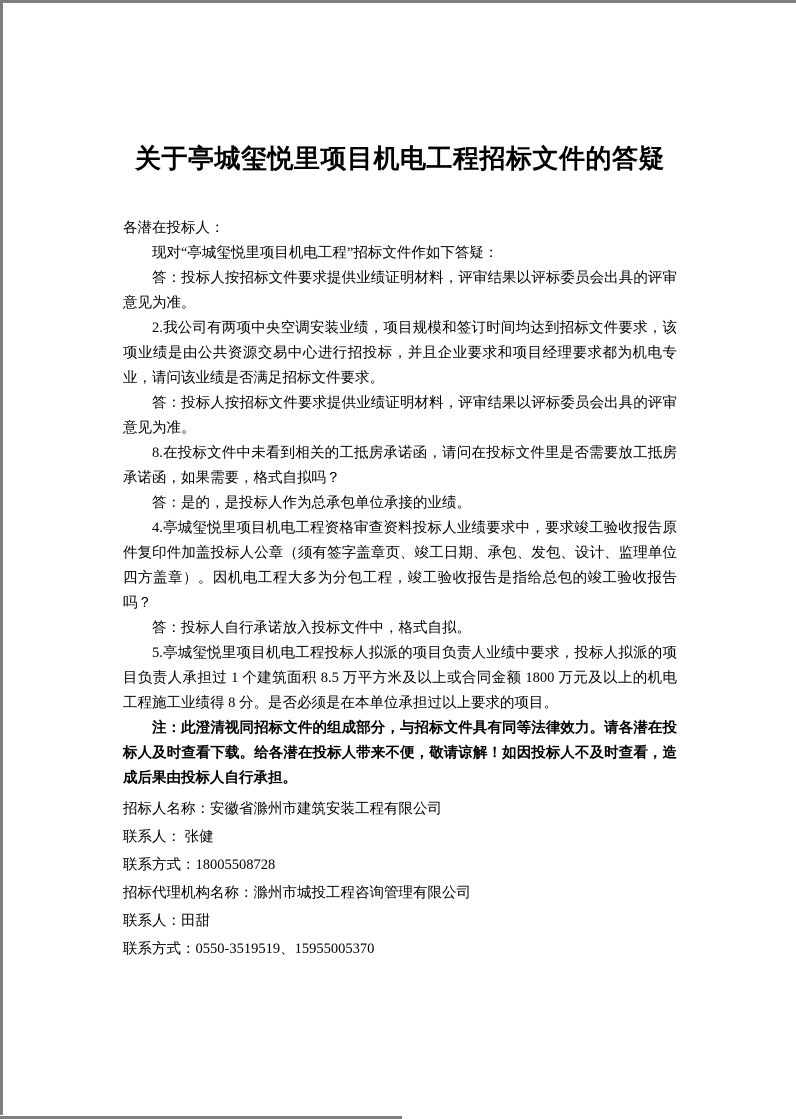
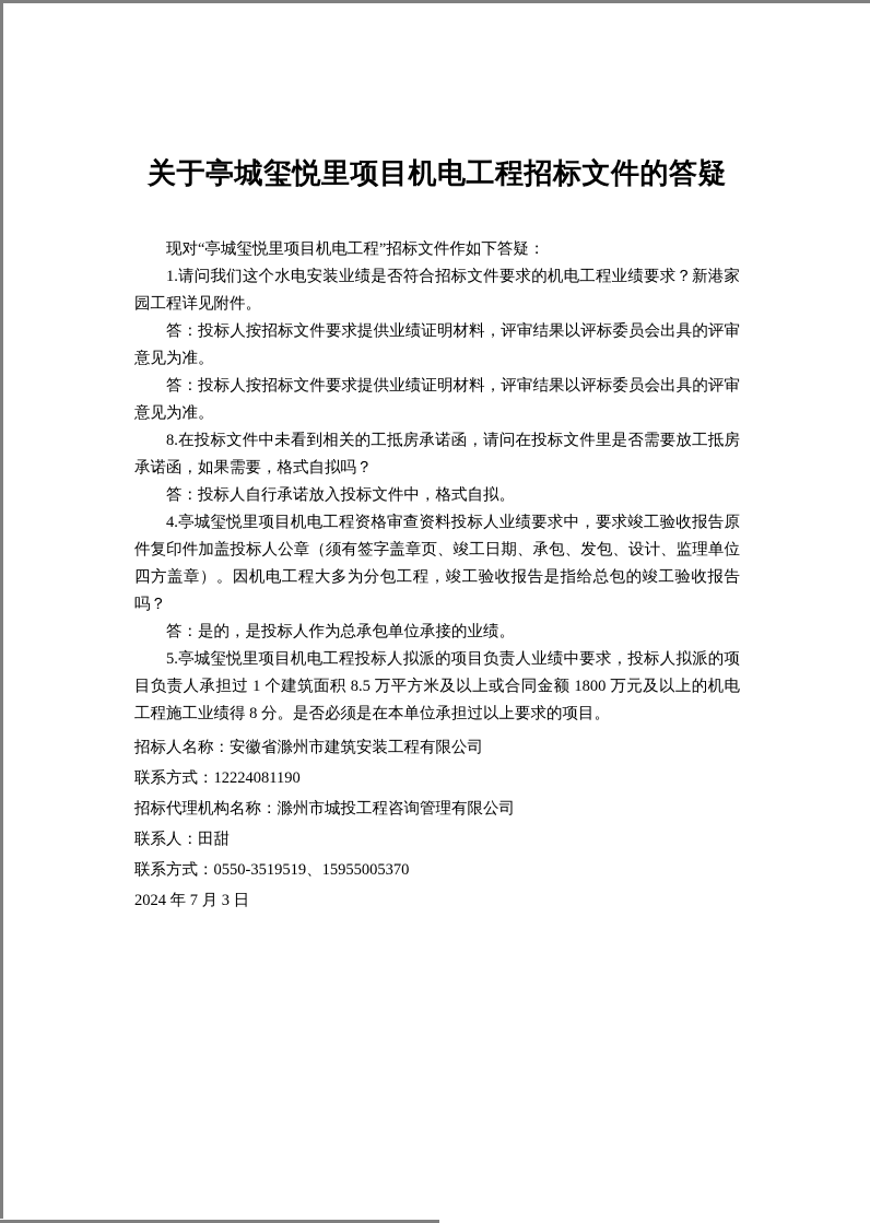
  关于亭城玺悦里项目机电工程招标文件的答疑
- 各潜在投标人：
  现对“亭城玺悦里项目机电工程”招标文件作如下答疑：
+ 1.请问我们这个水电安装业绩是否符合招标文件要求的机电工程业绩要求？新港家园工程详见附件。
  答：投标人按招标文件要求提供业绩证明材料，评审结果以评标委员会出具的评审意见为准。
- 2.我公司有两项中央空调安装业绩，项目规模和签订时间均达到招标文件要求，该项业绩是由公共资源交易中心进行招投标，并且企业要求和项目经理要求都为机电专业，请问该业绩是否满足招标文件要求。
  答：投标人按招标文件要求提供业绩证明材料，评审结果以评标委员会出具的评审意见为准。
  8.在投标文件中未看到相关的工抵房承诺函，请问在投标文件里是否需要放工抵房承诺函，如果需要，格式自拟吗？
- 答：是的，是投标人作为总承包单位承接的业绩。
+ 答：投标人自行承诺放入投标文件中，格式自拟。
  4.亭城玺悦里项目机电工程资格审查资料投标人业绩要求中，要求竣工验收报告原件复印件加盖投标人公章（须有签字盖章页、竣工日期、承包、发包、设计、监理单位四方盖章）。因机电工程大多为分包工程，竣工验收报告是指给总包的竣工验收报告吗？
- 答：投标人自行承诺放入投标文件中，格式自拟。
+ 答：是的，是投标人作为总承包单位承接的业绩。
  5.亭城玺悦里项目机电工程投标人拟派的项目负责人业绩中要求，投标人拟派的项目负责人承担过 1 个建筑面积 8.5 万平方米及以上或合同金额 1800 万元及以上的机电工程施工业绩得 8 分。是否必须是在本单位承担过以上要求的项目。
- 注：此澄清视同招标文件的组成部分，与招标文件具有同等法律效力。请各潜在投标人及时查看下载。给各潜在投标人带来不便，敬请谅解！如因投标人不及时查看，造成后果由投标人自行承担。
  招标人名称：安徽省滁州市建筑安装工程有限公司
- 联系人： 张健
- 联系方式：18005508728
+ 联系方式：12224081190
  招标代理机构名称：滁州市城投工程咨询管理有限公司
  联系人：田甜
  联系方式：0550-3519519、15955005370
+ 2024 年 7 月 3 日
